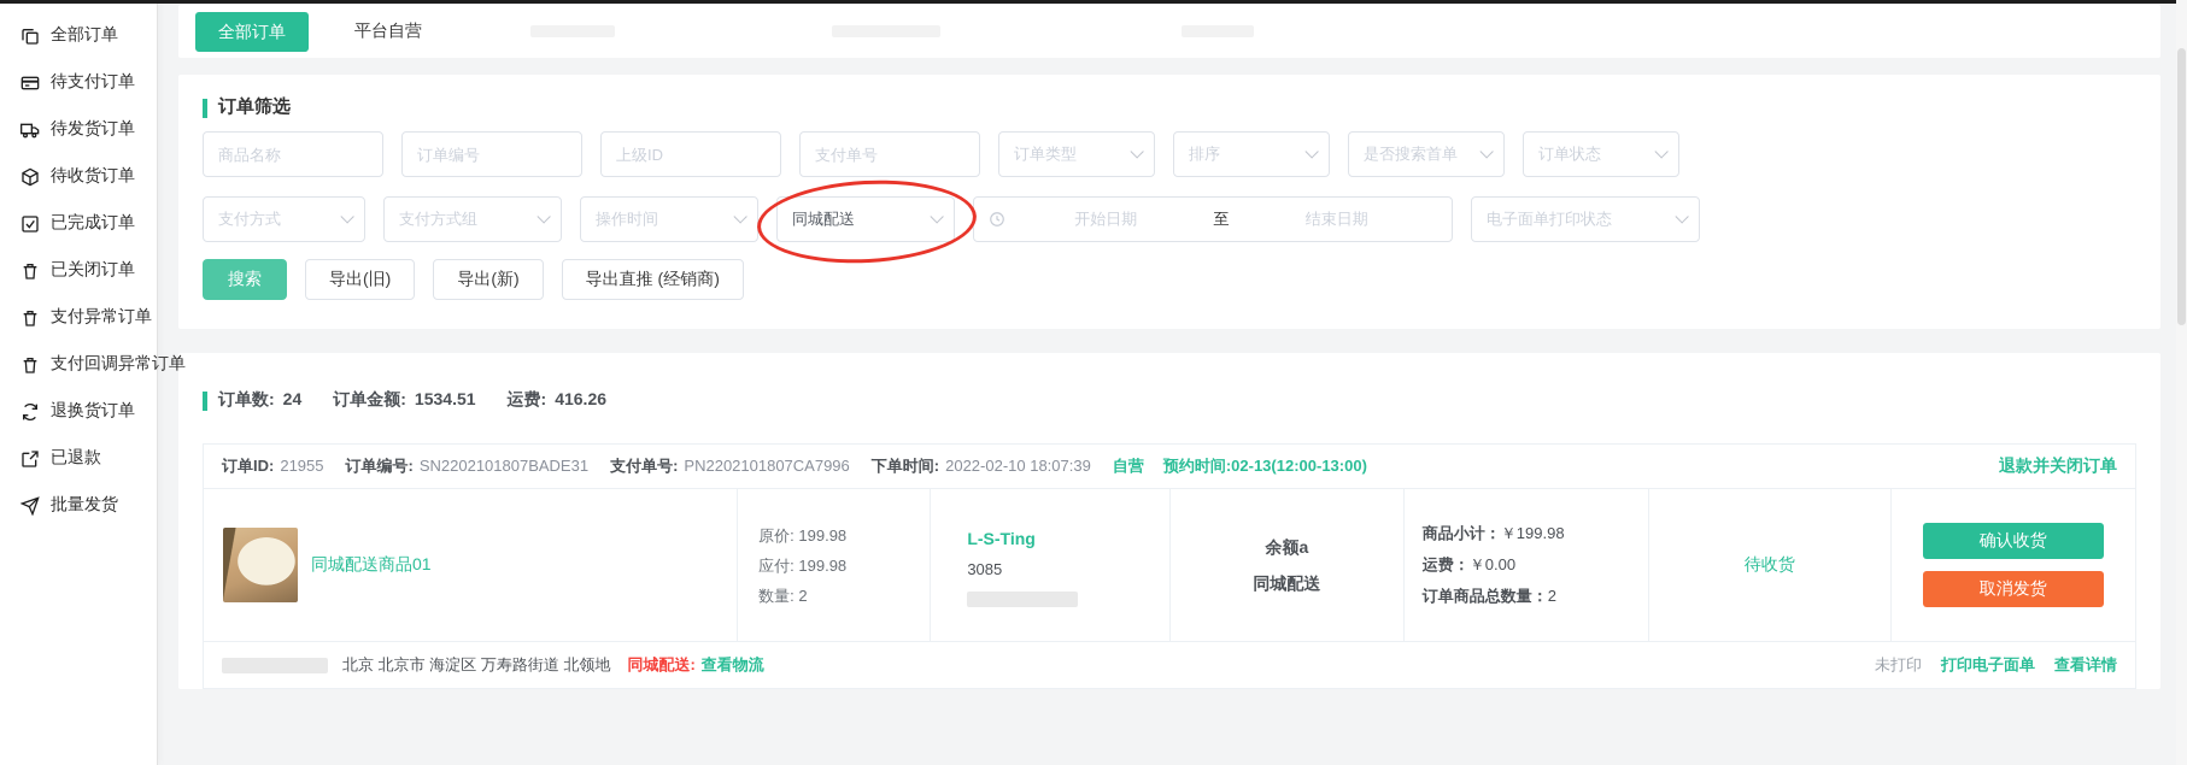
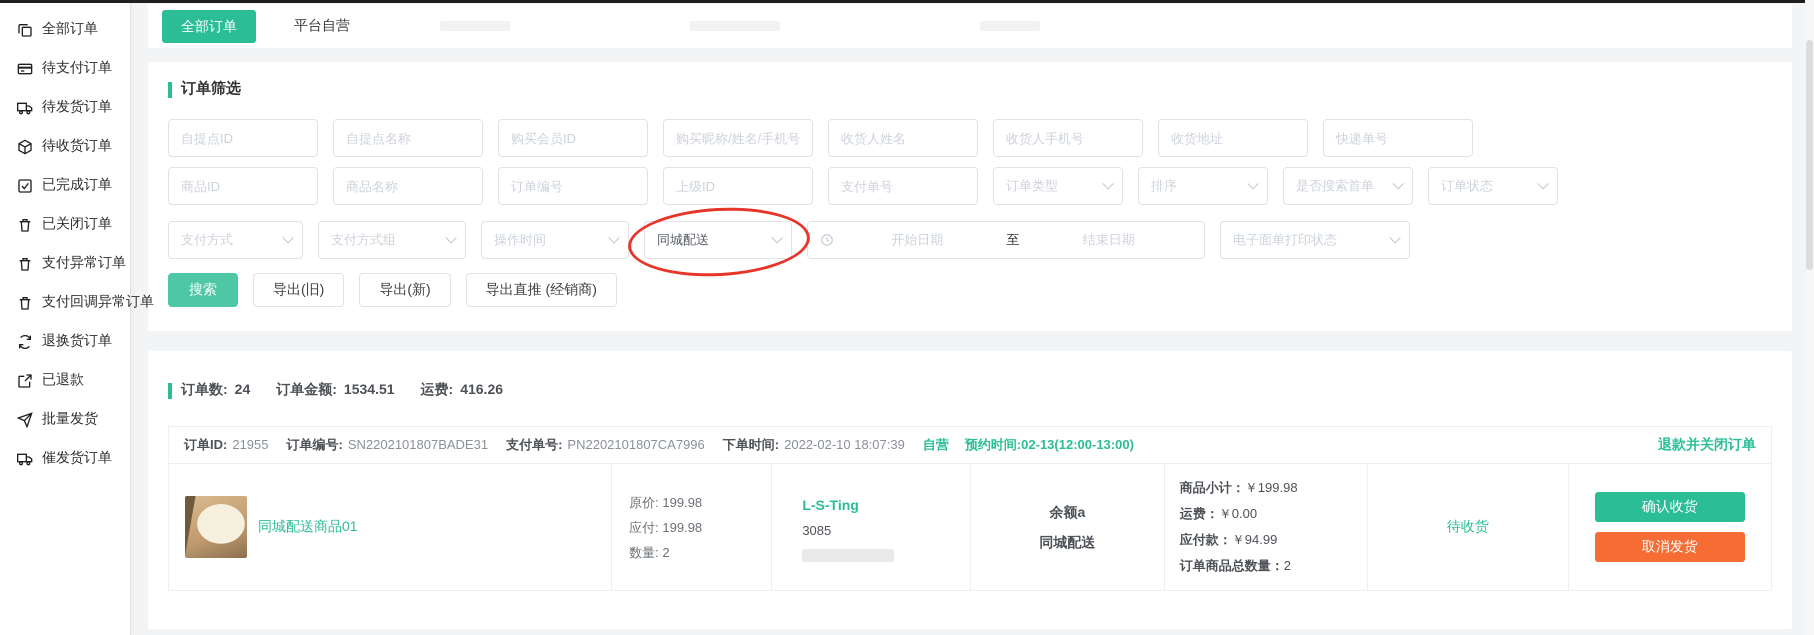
  全部订单
  待支付订单
  待发货订单
  待收货订单
  已完成订单
  已关闭订单
  支付异常订单
  支付回调异常订单
  退换货订单
  已退款
  批量发货
+ 催发货订单
  全部订单
  平台自营
  订单筛选
+ 自提点ID
+ 自提点名称
+ 购买会员ID
+ 购买昵称/姓名/手机号
+ 收货人姓名
+ 收货人手机号
+ 收货地址
+ 快递单号
+ 商品ID
  商品名称
  订单编号
  上级ID
  支付单号
  订单类型
  排序
  是否搜索首单
  订单状态
  支付方式
  支付方式组
  操作时间
  同城配送
  开始日期
  至
  结束日期
  电子面单打印状态
  搜索
  导出(旧)
  导出(新)
  导出直推 (经销商)
  订单数:
  24
  订单金额:
  1534.51
  运费:
  416.26
  订单ID: 21955
  订单编号: SN2202101807BADE31
  支付单号: PN2202101807CA7996
  下单时间: 2022-02-10 18:07:39
  自营
  预约时间:02-13(12:00-13:00)
  退款并关闭订单
  同城配送商品01
  原价: 199.98
  应付: 199.98
  数量: 2
  L-S-Ting
  3085
  余额a
  同城配送
  商品小计：￥199.98
  运费：￥0.00
+ 应付款：￥94.99
  订单商品总数量：2
  待收货
  确认收货
  取消发货
- 北京 北京市 海淀区 万寿路街道 北领地
- 同城配送:
- 查看物流
- 未打印
- 打印电子面单
- 查看详情
